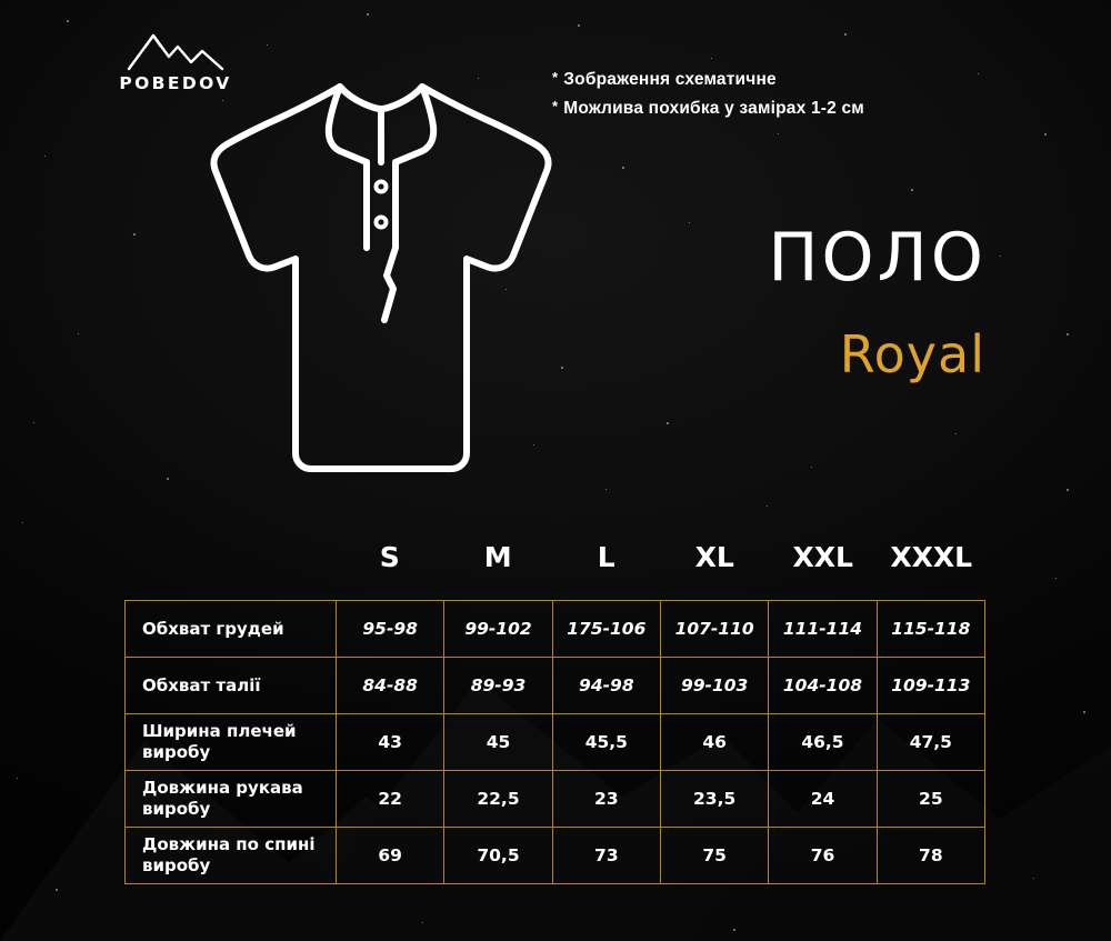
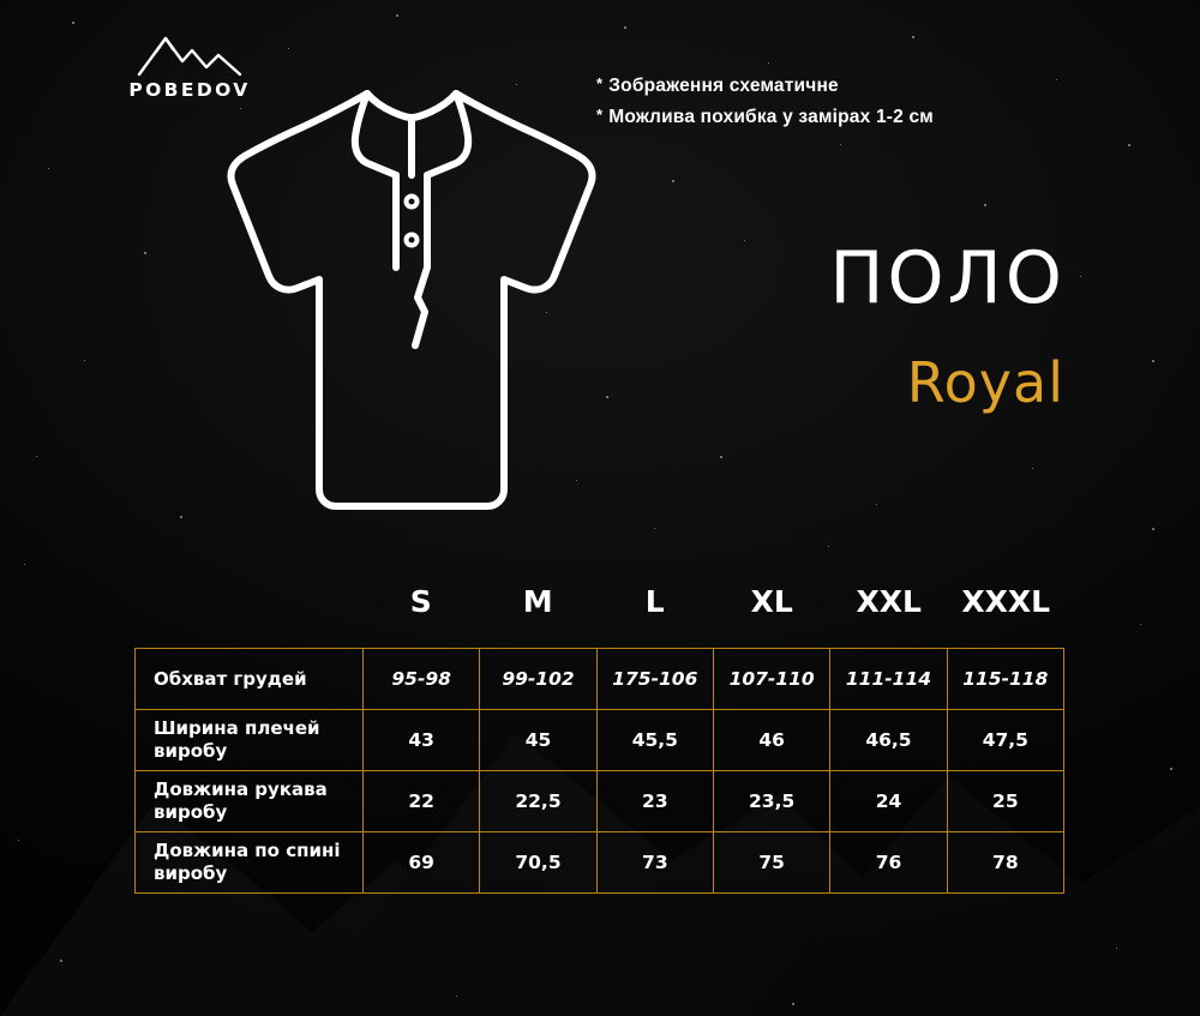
  POBEDOV
  * Зображення схематичне
  * Можлива похибка у замірах 1-2 см
  ПОЛО
  Royal
  S
  M
  L
  XL
  XXL
  XXXL
  Обхват грудей	95-98	99-102	175-106	107-110	111-114	115-118
- Обхват талії	84-88	89-93	94-98	99-103	104-108	109-113
  Ширина плечей виробу	43	45	45,5	46	46,5	47,5
  Довжина рукава виробу	22	22,5	23	23,5	24	25
  Довжина по спині виробу	69	70,5	73	75	76	78
